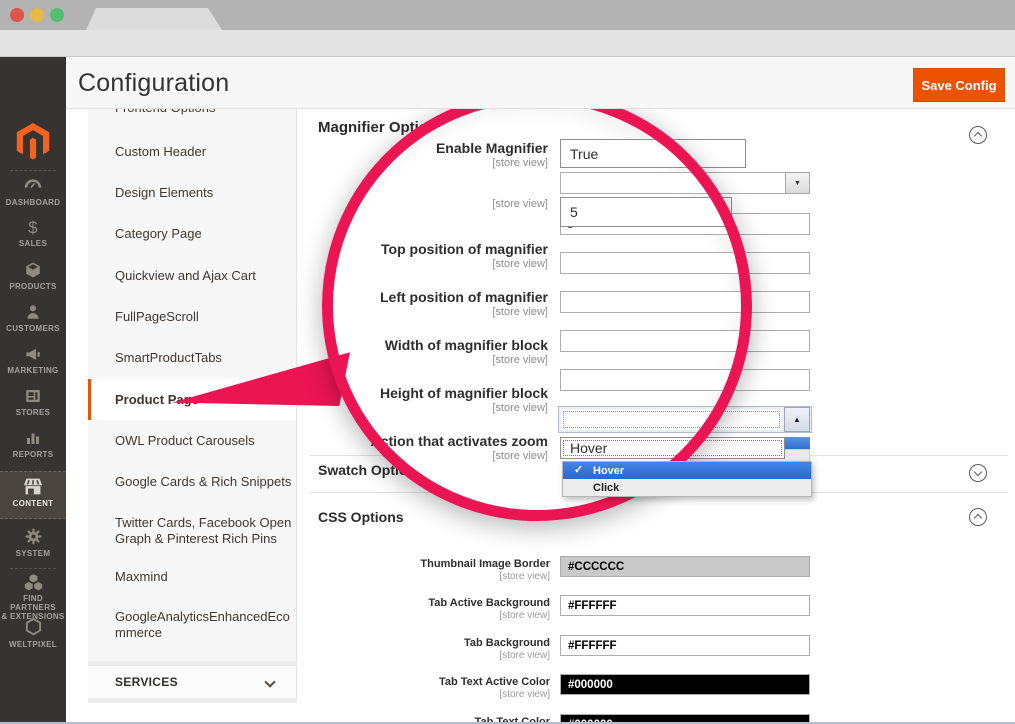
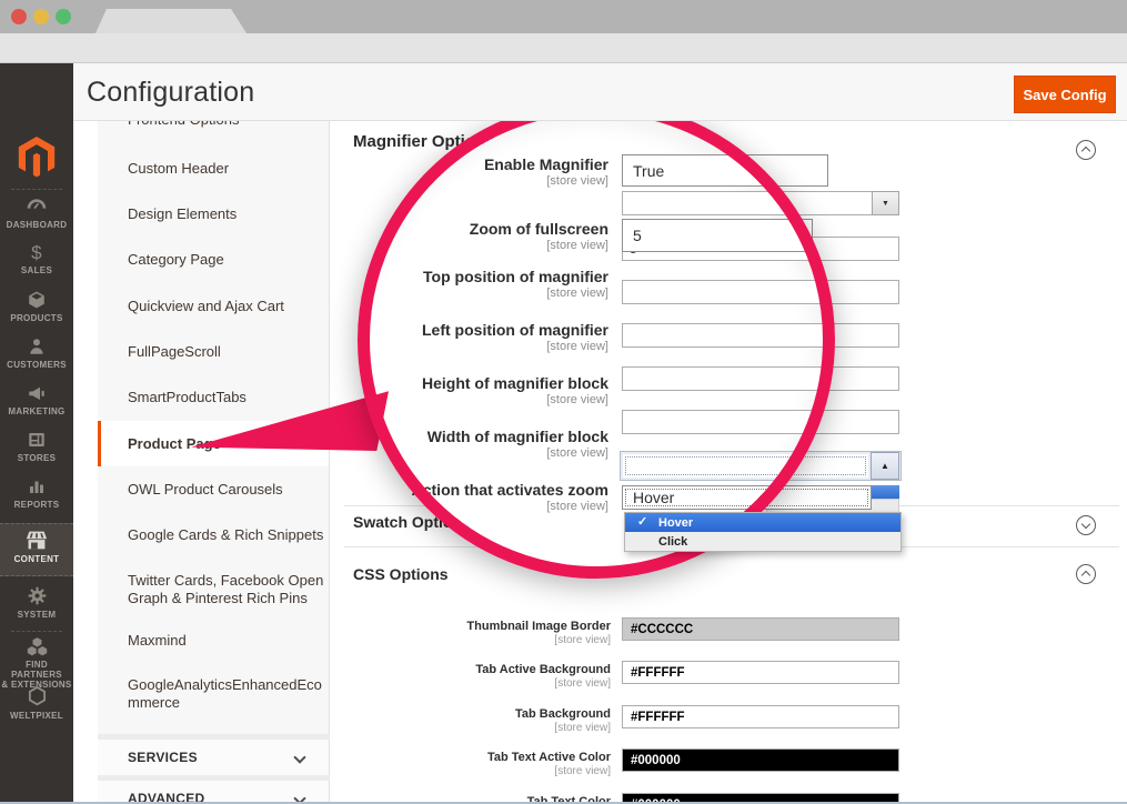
  Custom Header
  Design Elements
  Category Page
  Quickview and Ajax Cart
  FullPageScroll
  SmartProductTabs
  Product Pa
  OWL Product Carousels
  Google Cards & Rich Snippets
  Twitter Cards, Facebook Open Graph & Pinterest Rich Pins
  Maxmind
  GoogleAnalyticsEnhancedEcommerce
  SERVICES
+ ADVANCED
  Magnifier Option
  Swatch Option
  CSS Options
  Thumbnail Image Border
  [store view]
  #CCCCCC
  Tab Active Background
  [store view]
  #FFFFFF
  Tab Background
  [store view]
  #FFFFFF
  Tab Text Active Color
  [store view]
  #000000
  Enable Magnifier
  [store view]
+ Zoom of fullscreen
  [store view]
  Top position of magnifier
  [store view]
  Left position of magnifier
  [store view]
- Width of magnifier block
+ Height of magnifier block
  [store view]
- Height of magnifier block
+ Width of magnifier block
  [store view]
  Action that activates zoom
  [store view]
  True
  5
  ▲
  Hover
  ✓
  Hover
  Click
  Configuration
  Save Config
  DASHBOARD
  $
  SALES
  PRODUCTS
  CUSTOMERS
  MARKETING
  STORES
  REPORTS
  CONTENT
  SYSTEM
  FIND PARTNERS
  & EXTENSIONS
  WELTPIXEL
